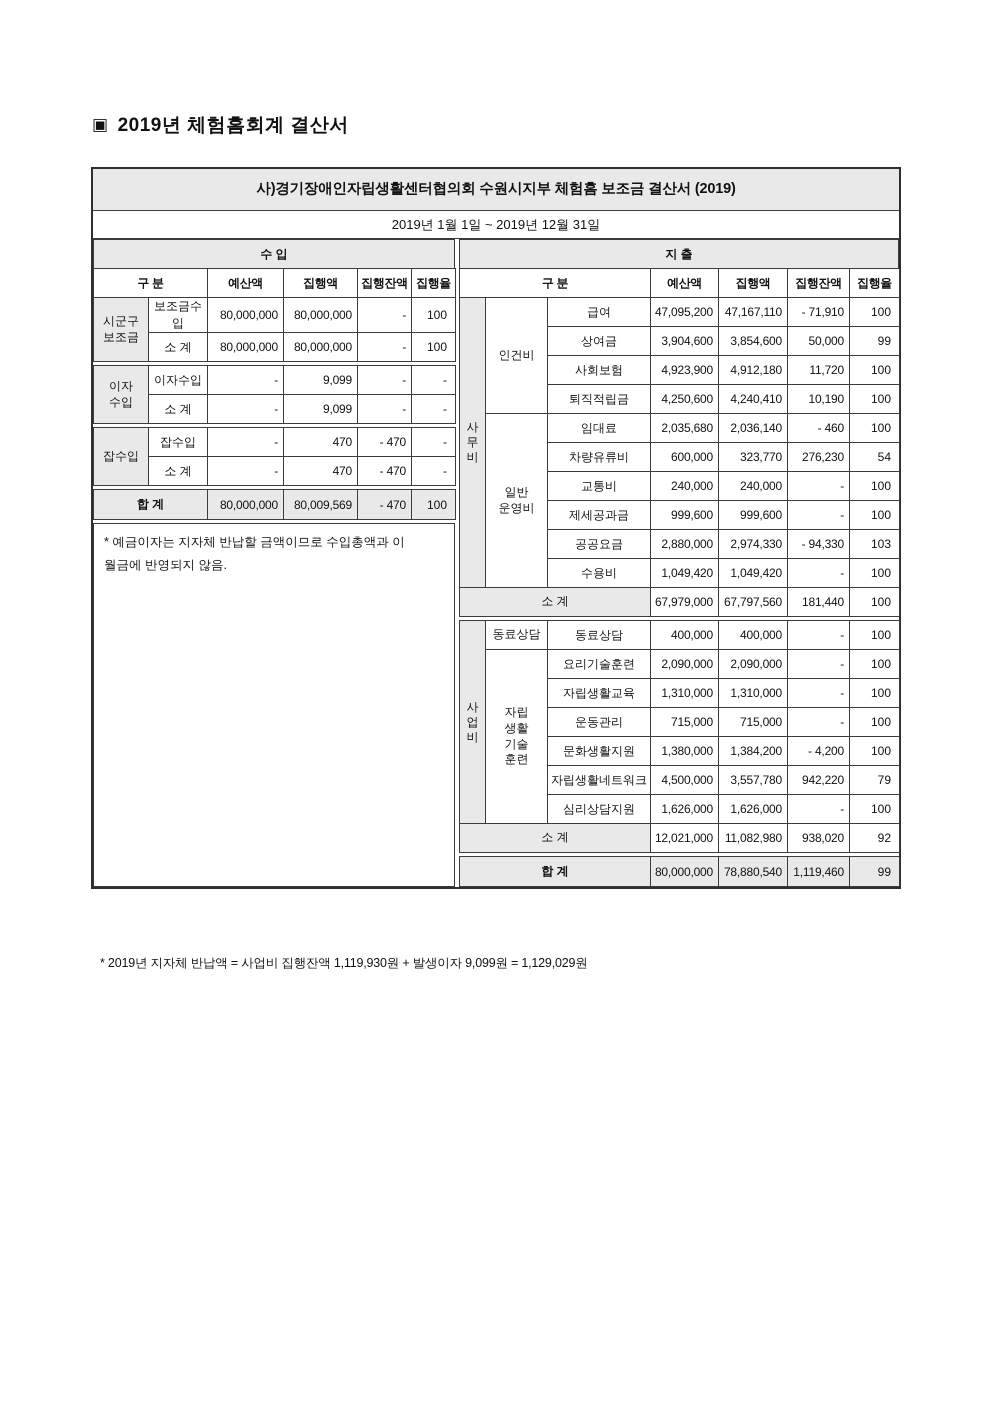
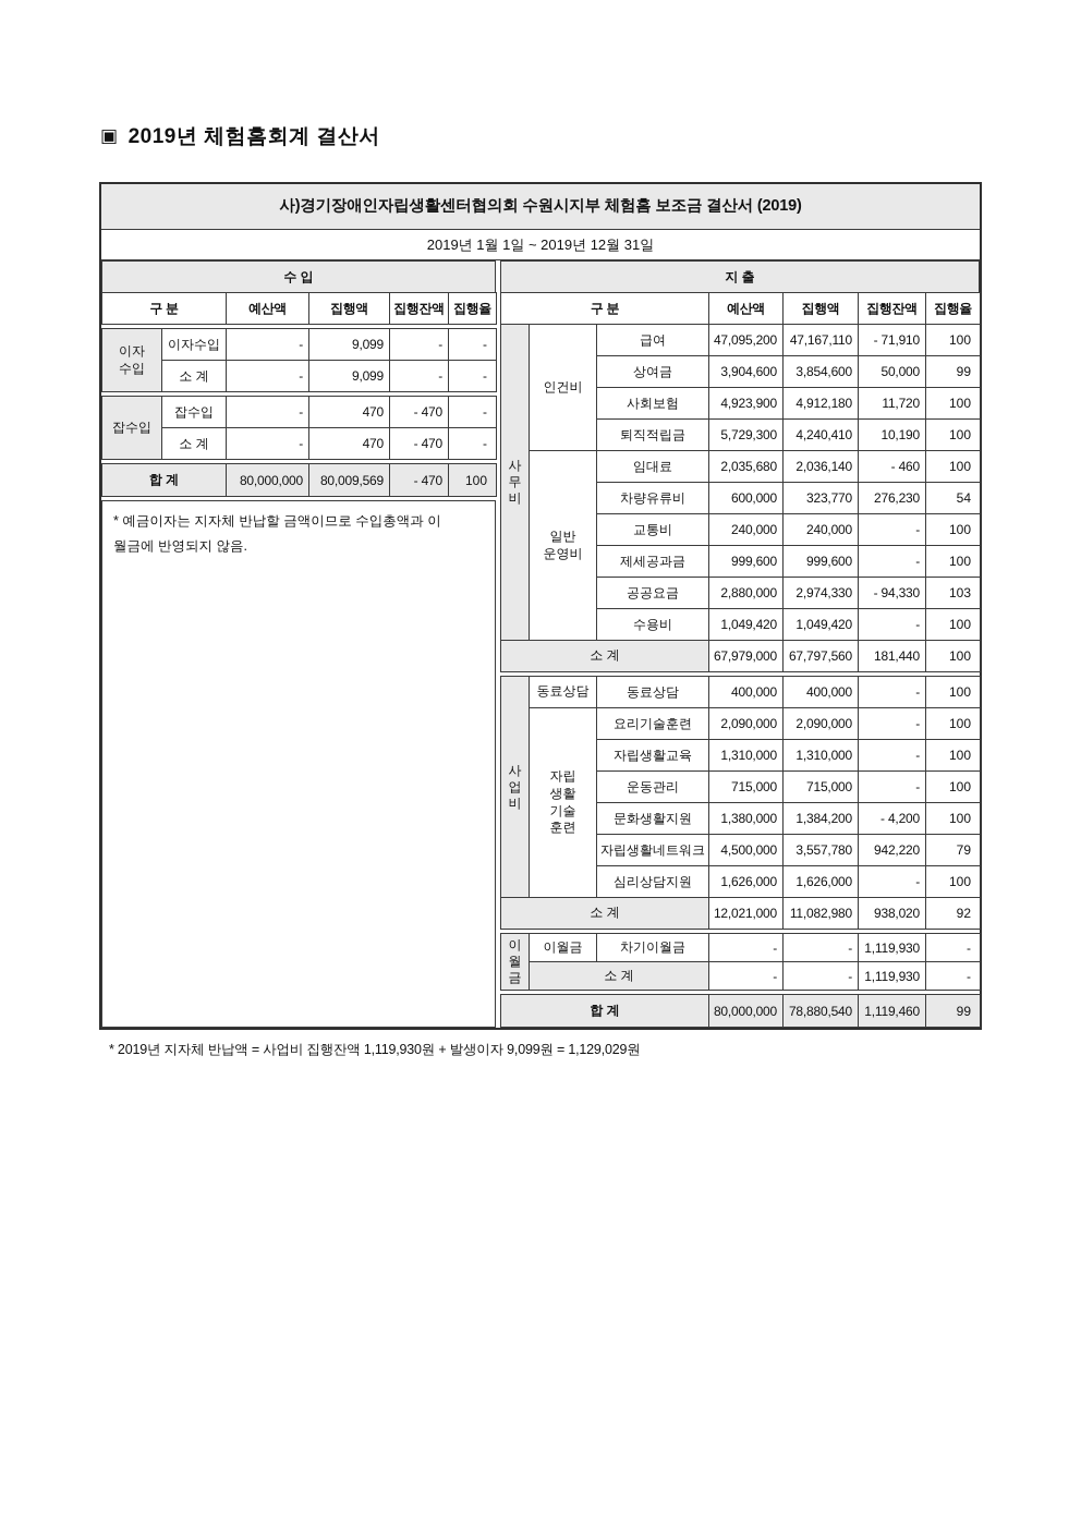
  ▣
  2019년 체험홈회계 결산서
  사)경기장애인자립생활센터협의회 수원시지부 체험홈 보조금 결산서 (2019)
  2019년 1월 1일 ~ 2019년 12월 31일
  수 입
  구 분	예산액	집행액	집행잔액	집행율
- 시군구 보조금	보조금수입	80,000,000	80,000,000	-	100
- 소 계	80,000,000	80,000,000	-	100
  이자 수입	이자수입	-	9,099	-	-
  소 계	-	9,099	-	-
  잡수입	잡수입	-	470	- 470	-
  소 계	-	470	- 470	-
  합 계	80,000,000	80,009,569	- 470	100
  * 예금이자는 지자체 반납할 금액이므로 수입총액과 이
  월금에 반영되지 않음.
  지 출
  구 분	예산액	집행액	집행잔액	집행율
  사무비	인건비	급여	47,095,200	47,167,110	- 71,910	100
  상여금	3,904,600	3,854,600	50,000	99
  사회보험	4,923,900	4,912,180	11,720	100
- 퇴직적립금	4,250,600	4,240,410	10,190	100
+ 퇴직적립금	5,729,300	4,240,410	10,190	100
  일반 운영비	임대료	2,035,680	2,036,140	- 460	100
  차량유류비	600,000	323,770	276,230	54
  교통비	240,000	240,000	-	100
  제세공과금	999,600	999,600	-	100
  공공요금	2,880,000	2,974,330	- 94,330	103
  수용비	1,049,420	1,049,420	-	100
  소 계	67,979,000	67,797,560	181,440	100
  사업비	동료상담	동료상담	400,000	400,000	-	100
  자립 생활 기술 훈련	요리기술훈련	2,090,000	2,090,000	-	100
  자립생활교육	1,310,000	1,310,000	-	100
  운동관리	715,000	715,000	-	100
  문화생활지원	1,380,000	1,384,200	- 4,200	100
  자립생활네트워크	4,500,000	3,557,780	942,220	79
  심리상담지원	1,626,000	1,626,000	-	100
  소 계	12,021,000	11,082,980	938,020	92
+ 이월금	이월금	차기이월금	-	-	1,119,930	-
+ 소 계	-	-	1,119,930	-
  합 계	80,000,000	78,880,540	1,119,460	99
  * 2019년 지자체 반납액 = 사업비 집행잔액 1,119,930원 + 발생이자 9,099원 = 1,129,029원
